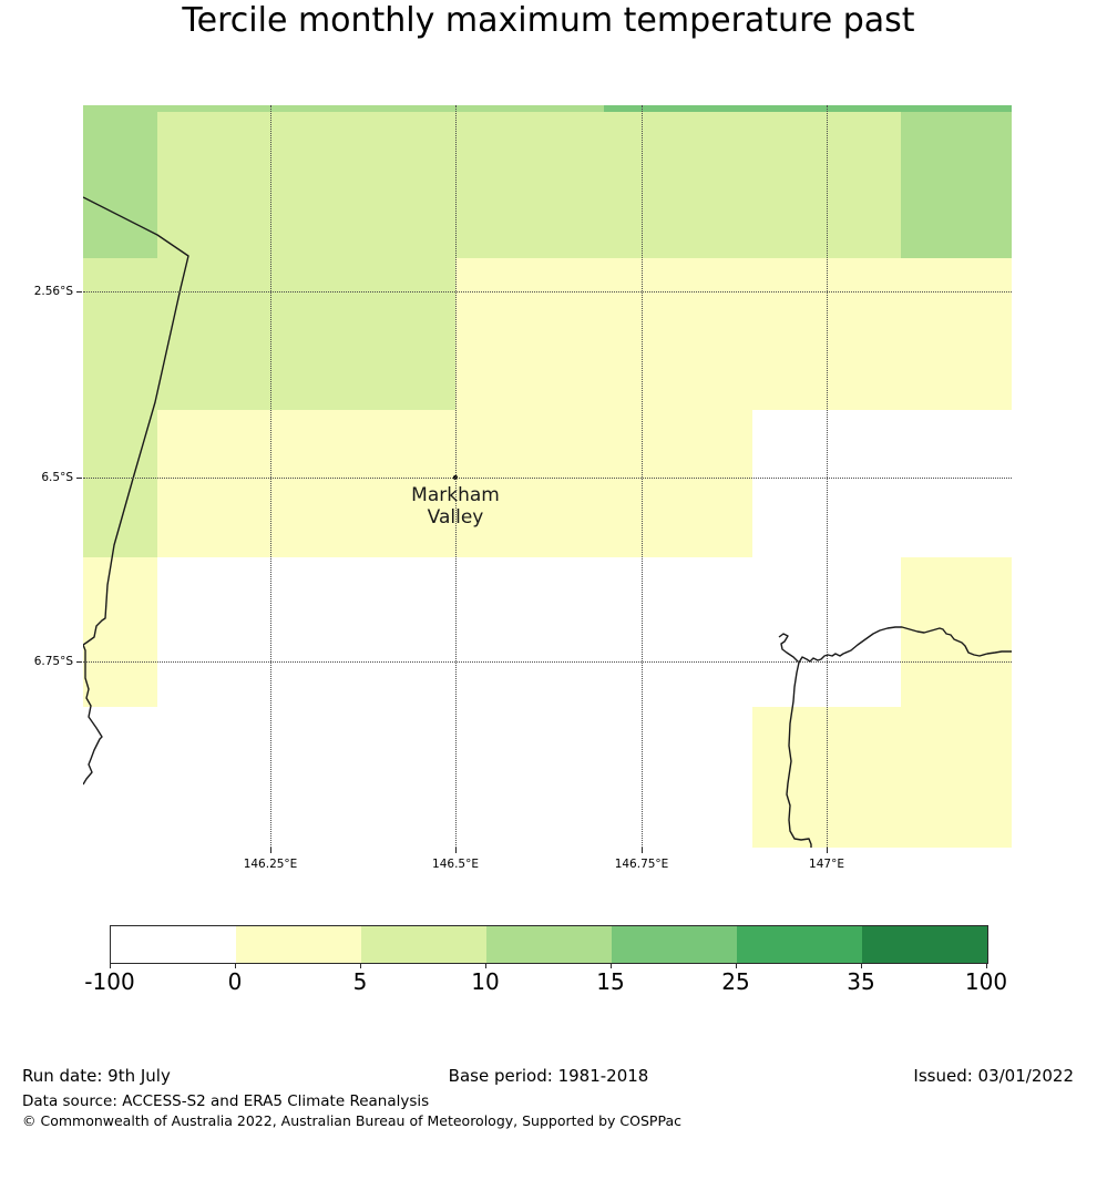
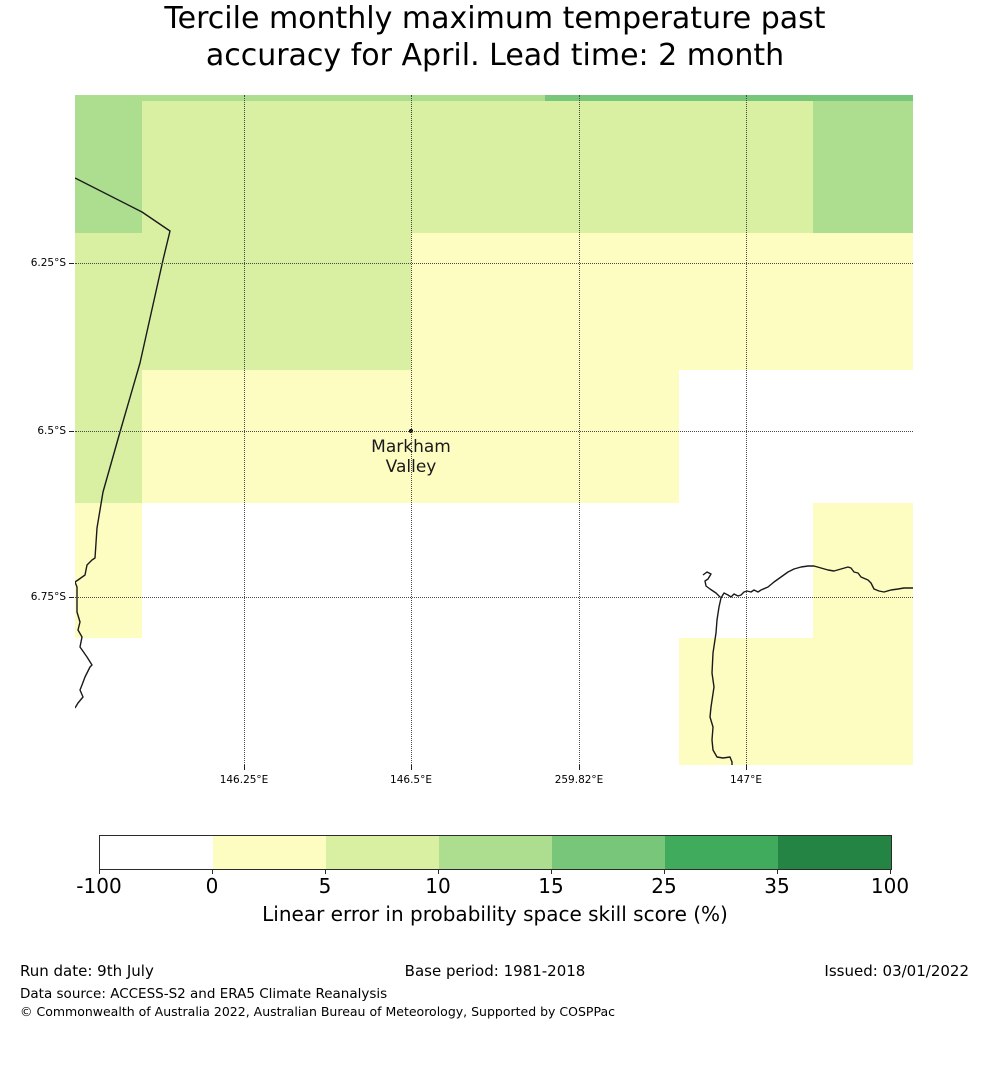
  Tercile monthly maximum temperature past
+ accuracy for April. Lead time: 2 month
  Markham
  Valley
  146.25°E
  146.5°E
- 146.75°E
+ 259.82°E
  147°E
- 2.56°S
+ 6.25°S
  6.5°S
  6.75°S
  -100
  0
  5
  10
  15
  25
  35
  100
+ Linear error in probability space skill score (%)
  Run date: 9th July
  Base period: 1981-2018
  Issued: 03/01/2022
  Data source: ACCESS-S2 and ERA5 Climate Reanalysis
  © Commonwealth of Australia 2022, Australian Bureau of Meteorology, Supported by COSPPac
